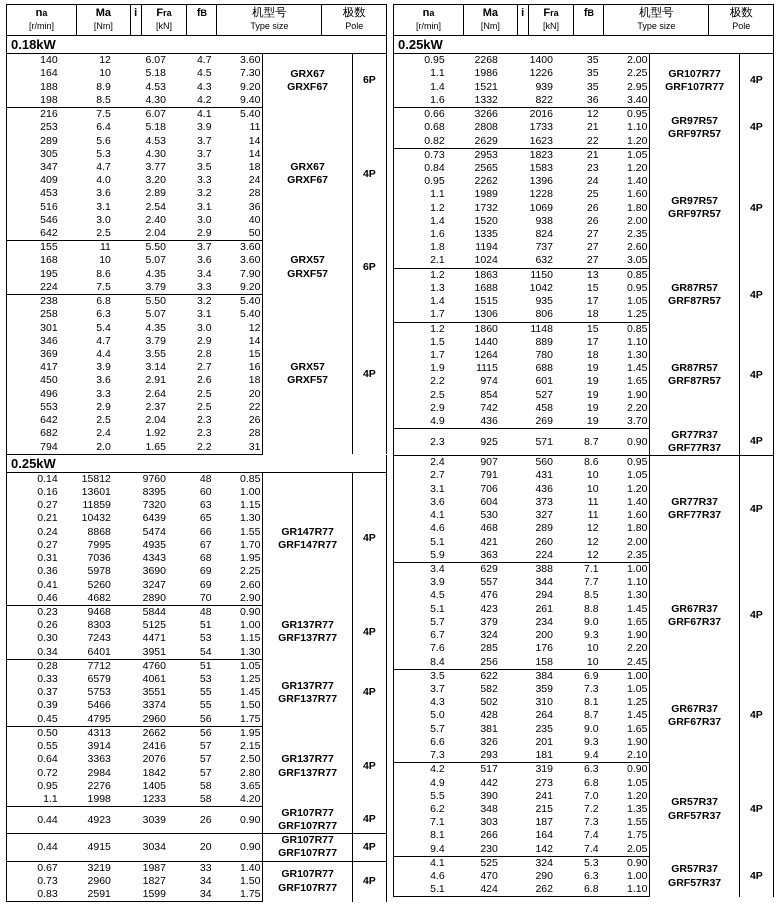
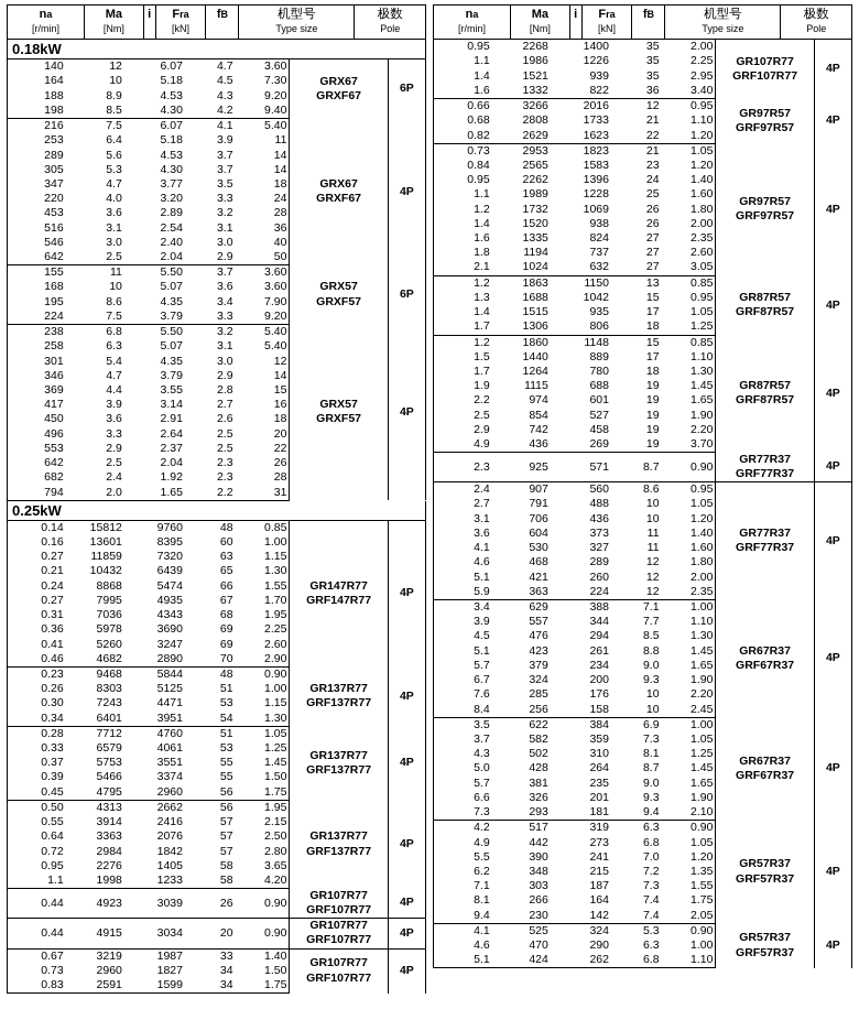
  na[r/min]	Ma[Nm]	i	Fra[kN]	fB	机型号Type size	极数Pole
  0.18kW
  140	12	6.07	4.7	3.60	GRX67GRXF67	6P
  164	10	5.18	4.5	7.30
  188	8.9	4.53	4.3	9.20
  198	8.5	4.30	4.2	9.40
  216	7.5	6.07	4.1	5.40	GRX67GRXF67	4P
  253	6.4	5.18	3.9	11
  289	5.6	4.53	3.7	14
  305	5.3	4.30	3.7	14
  347	4.7	3.77	3.5	18
- 409	4.0	3.20	3.3	24
+ 220	4.0	3.20	3.3	24
  453	3.6	2.89	3.2	28
  516	3.1	2.54	3.1	36
  546	3.0	2.40	3.0	40
  642	2.5	2.04	2.9	50
  155	11	5.50	3.7	3.60	GRX57GRXF57	6P
  168	10	5.07	3.6	3.60
  195	8.6	4.35	3.4	7.90
  224	7.5	3.79	3.3	9.20
  238	6.8	5.50	3.2	5.40	GRX57GRXF57	4P
  258	6.3	5.07	3.1	5.40
  301	5.4	4.35	3.0	12
  346	4.7	3.79	2.9	14
  369	4.4	3.55	2.8	15
  417	3.9	3.14	2.7	16
  450	3.6	2.91	2.6	18
  496	3.3	2.64	2.5	20
  553	2.9	2.37	2.5	22
  642	2.5	2.04	2.3	26
  682	2.4	1.92	2.3	28
  794	2.0	1.65	2.2	31
  0.25kW
  0.14	15812	9760	48	0.85	GR147R77GRF147R77	4P
  0.16	13601	8395	60	1.00
  0.27	11859	7320	63	1.15
  0.21	10432	6439	65	1.30
  0.24	8868	5474	66	1.55
  0.27	7995	4935	67	1.70
  0.31	7036	4343	68	1.95
  0.36	5978	3690	69	2.25
  0.41	5260	3247	69	2.60
  0.46	4682	2890	70	2.90
  0.23	9468	5844	48	0.90	GR137R77GRF137R77	4P
  0.26	8303	5125	51	1.00
  0.30	7243	4471	53	1.15
  0.34	6401	3951	54	1.30
  0.28	7712	4760	51	1.05	GR137R77GRF137R77	4P
  0.33	6579	4061	53	1.25
  0.37	5753	3551	55	1.45
  0.39	5466	3374	55	1.50
  0.45	4795	2960	56	1.75
  0.50	4313	2662	56	1.95	GR137R77GRF137R77	4P
  0.55	3914	2416	57	2.15
  0.64	3363	2076	57	2.50
  0.72	2984	1842	57	2.80
  0.95	2276	1405	58	3.65
  1.1	1998	1233	58	4.20
  0.44	4923	3039	26	0.90	GR107R77GRF107R77	4P
  0.44	4915	3034	20	0.90	GR107R77GRF107R77	4P
  0.67	3219	1987	33	1.40	GR107R77GRF107R77	4P
  0.73	2960	1827	34	1.50
  0.83	2591	1599	34	1.75
  na[r/min]	Ma[Nm]	i	Fra[kN]	fB	机型号Type size	极数Pole
- 		0.25kW
  0.95	2268	1400	35	2.00	GR107R77GRF107R77	4P
  1.1	1986	1226	35	2.25
  1.4	1521	939	35	2.95
  1.6	1332	822	36	3.40
  0.66	3266	2016	12	0.95	GR97R57GRF97R57	4P
  0.68	2808	1733	21	1.10
  0.82	2629	1623	22	1.20
  0.73	2953	1823	21	1.05	GR97R57GRF97R57	4P
  0.84	2565	1583	23	1.20
  0.95	2262	1396	24	1.40
  1.1	1989	1228	25	1.60
  1.2	1732	1069	26	1.80
  1.4	1520	938	26	2.00
  1.6	1335	824	27	2.35
  1.8	1194	737	27	2.60
  2.1	1024	632	27	3.05
  1.2	1863	1150	13	0.85	GR87R57GRF87R57	4P
  1.3	1688	1042	15	0.95
  1.4	1515	935	17	1.05
  1.7	1306	806	18	1.25
  1.2	1860	1148	15	0.85	GR87R57GRF87R57	4P
  1.5	1440	889	17	1.10
  1.7	1264	780	18	1.30
  1.9	1115	688	19	1.45
  2.2	974	601	19	1.65
  2.5	854	527	19	1.90
  2.9	742	458	19	2.20
  4.9	436	269	19	3.70
  2.3	925	571	8.7	0.90	GR77R37GRF77R37	4P
  2.4	907	560	8.6	0.95	GR77R37GRF77R37	4P
- 2.7	791	431	10	1.05
+ 2.7	791	488	10	1.05
  3.1	706	436	10	1.20
  3.6	604	373	11	1.40
  4.1	530	327	11	1.60
  4.6	468	289	12	1.80
  5.1	421	260	12	2.00
  5.9	363	224	12	2.35
  3.4	629	388	7.1	1.00	GR67R37GRF67R37	4P
  3.9	557	344	7.7	1.10
  4.5	476	294	8.5	1.30
  5.1	423	261	8.8	1.45
  5.7	379	234	9.0	1.65
  6.7	324	200	9.3	1.90
  7.6	285	176	10	2.20
  8.4	256	158	10	2.45
  3.5	622	384	6.9	1.00	GR67R37GRF67R37	4P
  3.7	582	359	7.3	1.05
  4.3	502	310	8.1	1.25
  5.0	428	264	8.7	1.45
  5.7	381	235	9.0	1.65
  6.6	326	201	9.3	1.90
  7.3	293	181	9.4	2.10
  4.2	517	319	6.3	0.90	GR57R37GRF57R37	4P
  4.9	442	273	6.8	1.05
  5.5	390	241	7.0	1.20
  6.2	348	215	7.2	1.35
  7.1	303	187	7.3	1.55
  8.1	266	164	7.4	1.75
  9.4	230	142	7.4	2.05
  4.1	525	324	5.3	0.90	GR57R37GRF57R37	4P
  4.6	470	290	6.3	1.00
  5.1	424	262	6.8	1.10
